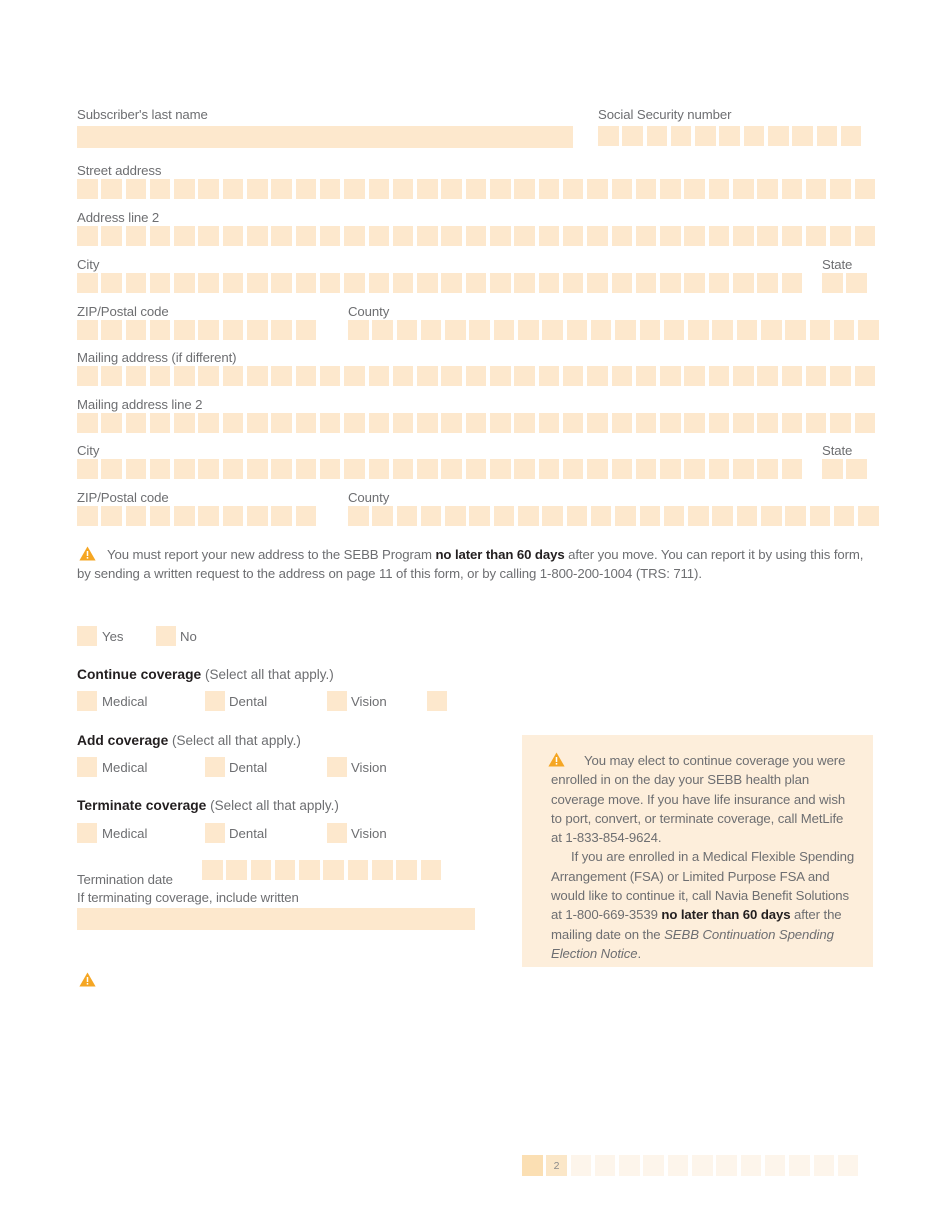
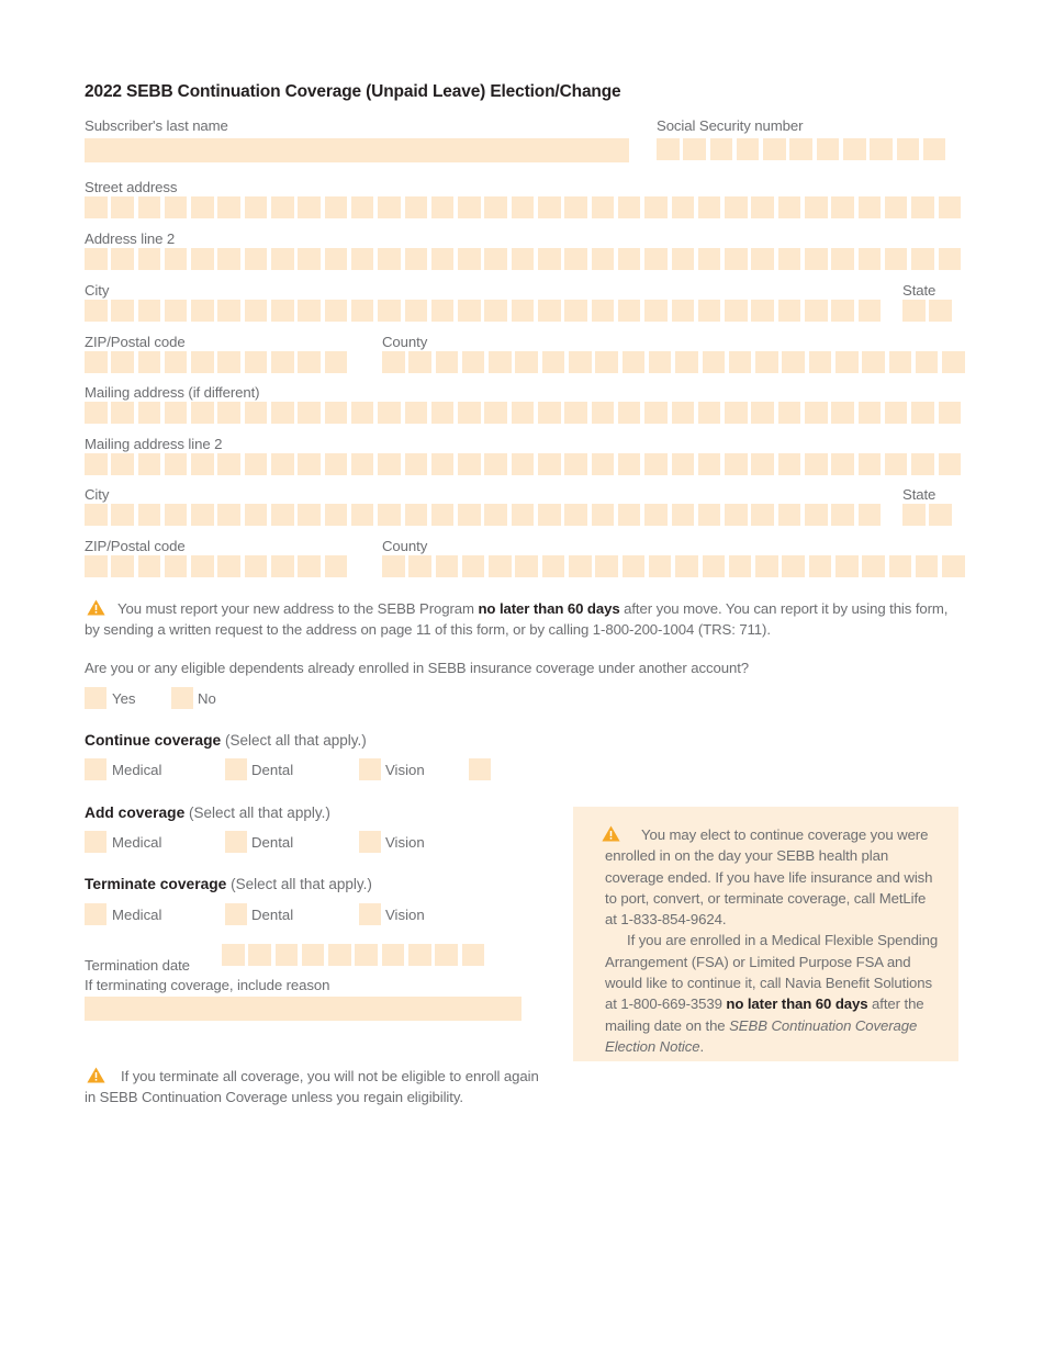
+ 2022 SEBB Continuation Coverage (Unpaid Leave) Election/Change
  Subscriber's last name
  Social Security number
  Street address
  Address line 2
  City
  State
  ZIP/Postal code
  County
  Mailing address (if different)
  Mailing address line 2
  City
  State
  ZIP/Postal code
  County
  You must report your new address to the SEBB Program no later than 60 days after you move. You can report it by using this form, by sending a written request to the address on page 11 of this form, or by calling 1-800-200-1004 (TRS: 711).
+ Are you or any eligible dependents already enrolled in SEBB insurance coverage under another account?
  Yes
  No
  Continue coverage (Select all that apply.)
  Medical
  Dental
  Vision
  Add coverage (Select all that apply.)
  Medical
  Dental
  Vision
  Terminate coverage (Select all that apply.)
  Medical
  Dental
  Vision
  Termination date
- If terminating coverage, include written
+ If terminating coverage, include reason
+ If you terminate all coverage, you will not be eligible to enroll again in SEBB Continuation Coverage unless you regain eligibility.
- You may elect to continue coverage you were enrolled in on the day your SEBB health plan coverage move. If you have life insurance and wish to port, convert, or terminate coverage, call MetLife at 1-833-854-9624.
+ You may elect to continue coverage you were enrolled in on the day your SEBB health plan coverage ended. If you have life insurance and wish to port, convert, or terminate coverage, call MetLife at 1-833-854-9624.
- If you are enrolled in a Medical Flexible Spending Arrangement (FSA) or Limited Purpose FSA and would like to continue it, call Navia Benefit Solutions at 1-800-669-3539 no later than 60 days after the mailing date on the SEBB Continuation Spending Election Notice.
+ If you are enrolled in a Medical Flexible Spending Arrangement (FSA) or Limited Purpose FSA and would like to continue it, call Navia Benefit Solutions at 1-800-669-3539 no later than 60 days after the mailing date on the SEBB Continuation Coverage Election Notice.
- 2
